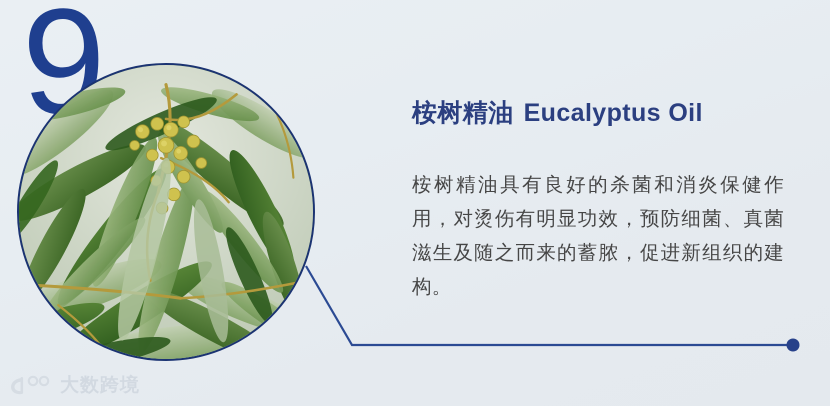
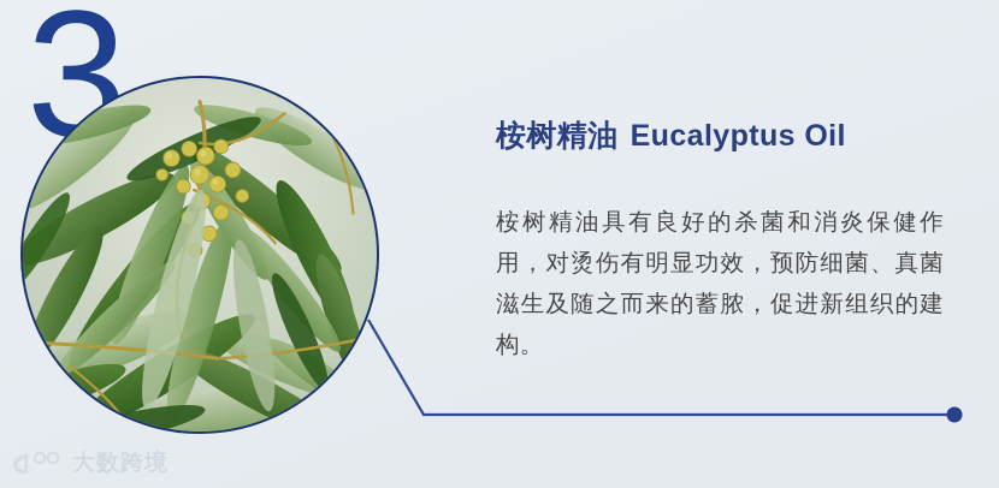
- 9
+ 3
  桉树精油 Eucalyptus Oil
  桉树精油具有良好的杀菌和消炎保健作用，对烫伤有明显功效，预防细菌、真菌滋生及随之而来的蓄脓，促进新组织的建构。
